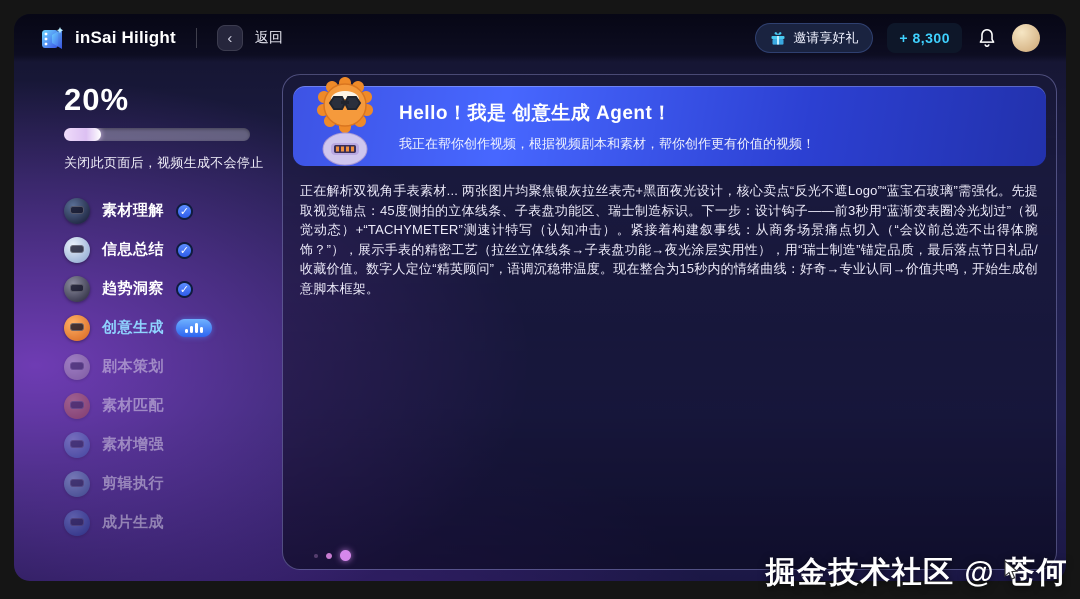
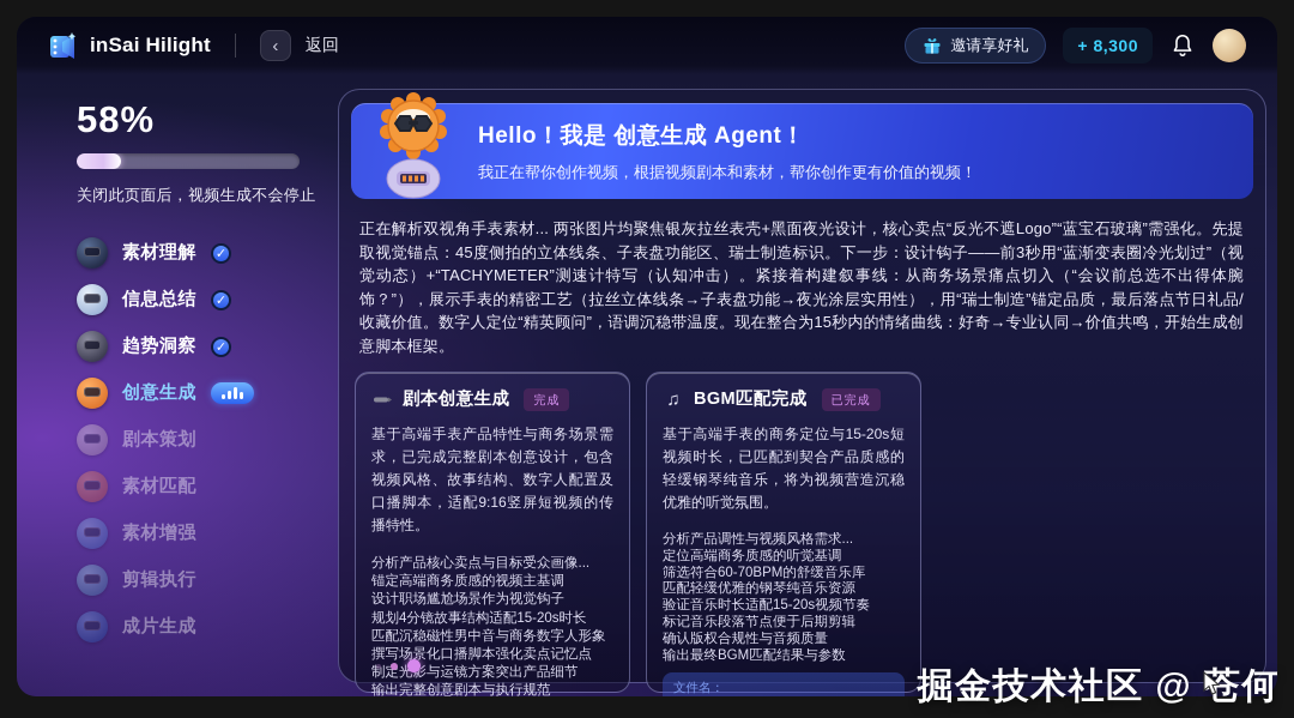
  inSai Hilight
  ‹
  返回
  邀请享好礼
  + 8,300
- 20%
+ 58%
  关闭此页面后，视频生成不会停止
  素材理解
  ✓
  信息总结
  ✓
  趋势洞察
  ✓
  创意生成
  剧本策划
  素材匹配
  素材增强
  剪辑执行
  成片生成
  Hello！我是 创意生成 Agent！
  我正在帮你创作视频，根据视频剧本和素材，帮你创作更有价值的视频！
  正在解析双视角手表素材... 两张图片均聚焦银灰拉丝表壳+黑面夜光设计，核心卖点“反光不遮Logo”“蓝宝石玻璃”需强化。先提取视觉锚点：45度侧拍的立体线条、子表盘功能区、瑞士制造标识。下一步：设计钩子——前3秒用“蓝渐变表圈冷光划过”（视觉动态）+“TACHYMETER”测速计特写（认知冲击）。紧接着构建叙事线：从商务场景痛点切入（“会议前总选不出得体腕饰？”），展示手表的精密工艺（拉丝立体线条→子表盘功能→夜光涂层实用性），用“瑞士制造”锚定品质，最后落点节日礼品/收藏价值。数字人定位“精英顾问”，语调沉稳带温度。现在整合为15秒内的情绪曲线：好奇→专业认同→价值共鸣，开始生成创意脚本框架。
+ 剧本创意生成
+ 完成
+ 基于高端手表产品特性与商务场景需求，已完成完整剧本创意设计，包含视频风格、故事结构、数字人配置及口播脚本，适配9:16竖屏短视频的传播特性。
+ 分析产品核心卖点与目标受众画像...
+ 锚定高端商务质感的视频主基调
+ 设计职场尴尬场景作为视觉钩子
+ 规划4分镜故事结构适配15-20s时长
+ 匹配沉稳磁性男中音与商务数字人形象
+ 撰写场景化口播脚本强化卖点记忆点
+ 制定光影与运镜方案突出产品细节
+ 输出完整创意剧本与执行规范
+ ♫
+ BGM匹配完成
+ 已完成
+ 基于高端手表的商务定位与15-20s短视频时长，已匹配到契合产品质感的轻缓钢琴纯音乐，将为视频营造沉稳优雅的听觉氛围。
+ 分析产品调性与视频风格需求...
+ 定位高端商务质感的听觉基调
+ 筛选符合60-70BPM的舒缓音乐库
+ 匹配轻缓优雅的钢琴纯音乐资源
+ 验证音乐时长适配15-20s视频节奏
+ 标记音乐段落节点便于后期剪辑
+ 确认版权合规性与音频质量
+ 输出最终BGM匹配结果与参数
+ 文件名：
  掘金技术社区 @ 苍何
